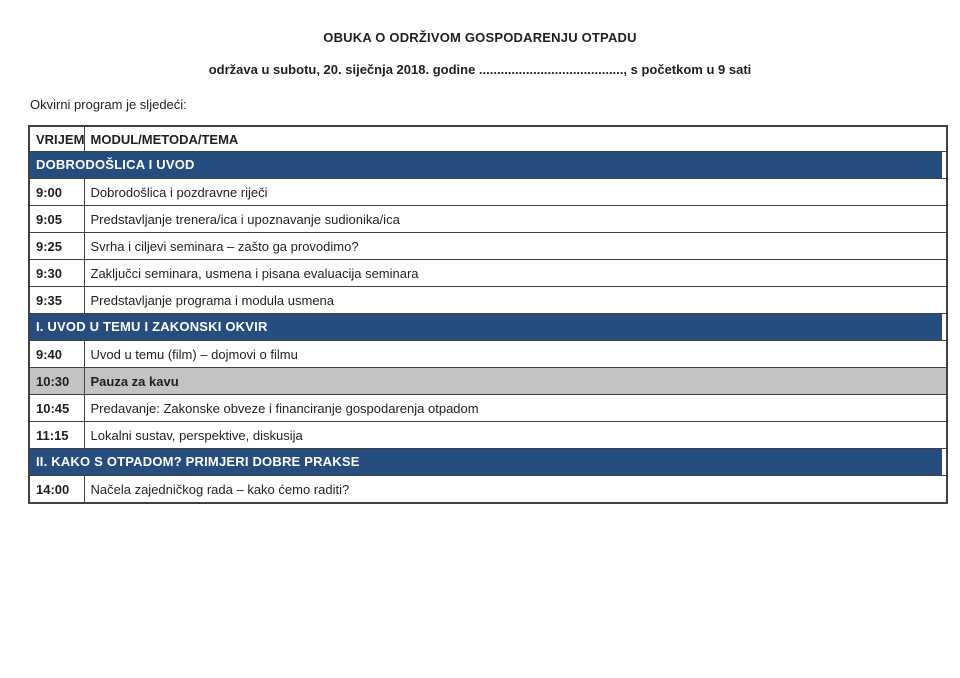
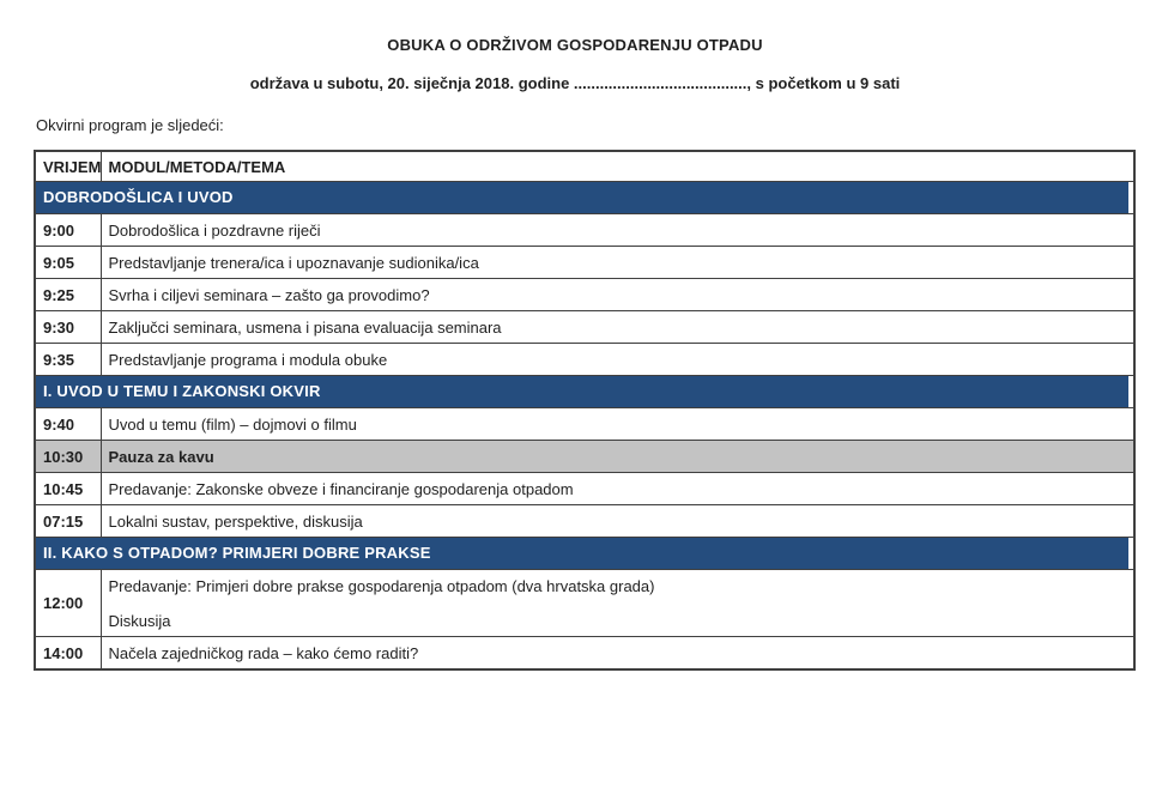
  OBUKA O ODRŽIVOM GOSPODARENJU OTPADU
  održava u subotu, 20. siječnja 2018. godine ........................................, s početkom u 9 sati
  Okvirni program je sljedeći:
  VRIJEM	MODUL/METODA/TEMA
  DOBRODOŠLICA I UVOD
  9:00	Dobrodošlica i pozdravne riječi
  9:05	Predstavljanje trenera/ica i upoznavanje sudionika/ica
  9:25	Svrha i ciljevi seminara – zašto ga provodimo?
  9:30	Zaključci seminara, usmena i pisana evaluacija seminara
- 9:35	Predstavljanje programa i modula usmena
+ 9:35	Predstavljanje programa i modula obuke
  I. UVOD U TEMU I ZAKONSKI OKVIR
  9:40	Uvod u temu (film) – dojmovi o filmu
  10:30	Pauza za kavu
  10:45	Predavanje: Zakonske obveze i financiranje gospodarenja otpadom
- 11:15	Lokalni sustav, perspektive, diskusija
+ 07:15	Lokalni sustav, perspektive, diskusija
  II. KAKO S OTPADOM? PRIMJERI DOBRE PRAKSE
+ 12:00	Predavanje: Primjeri dobre prakse gospodarenja otpadom (dva hrvatska grada)Diskusija
  14:00	Načela zajedničkog rada – kako ćemo raditi?
